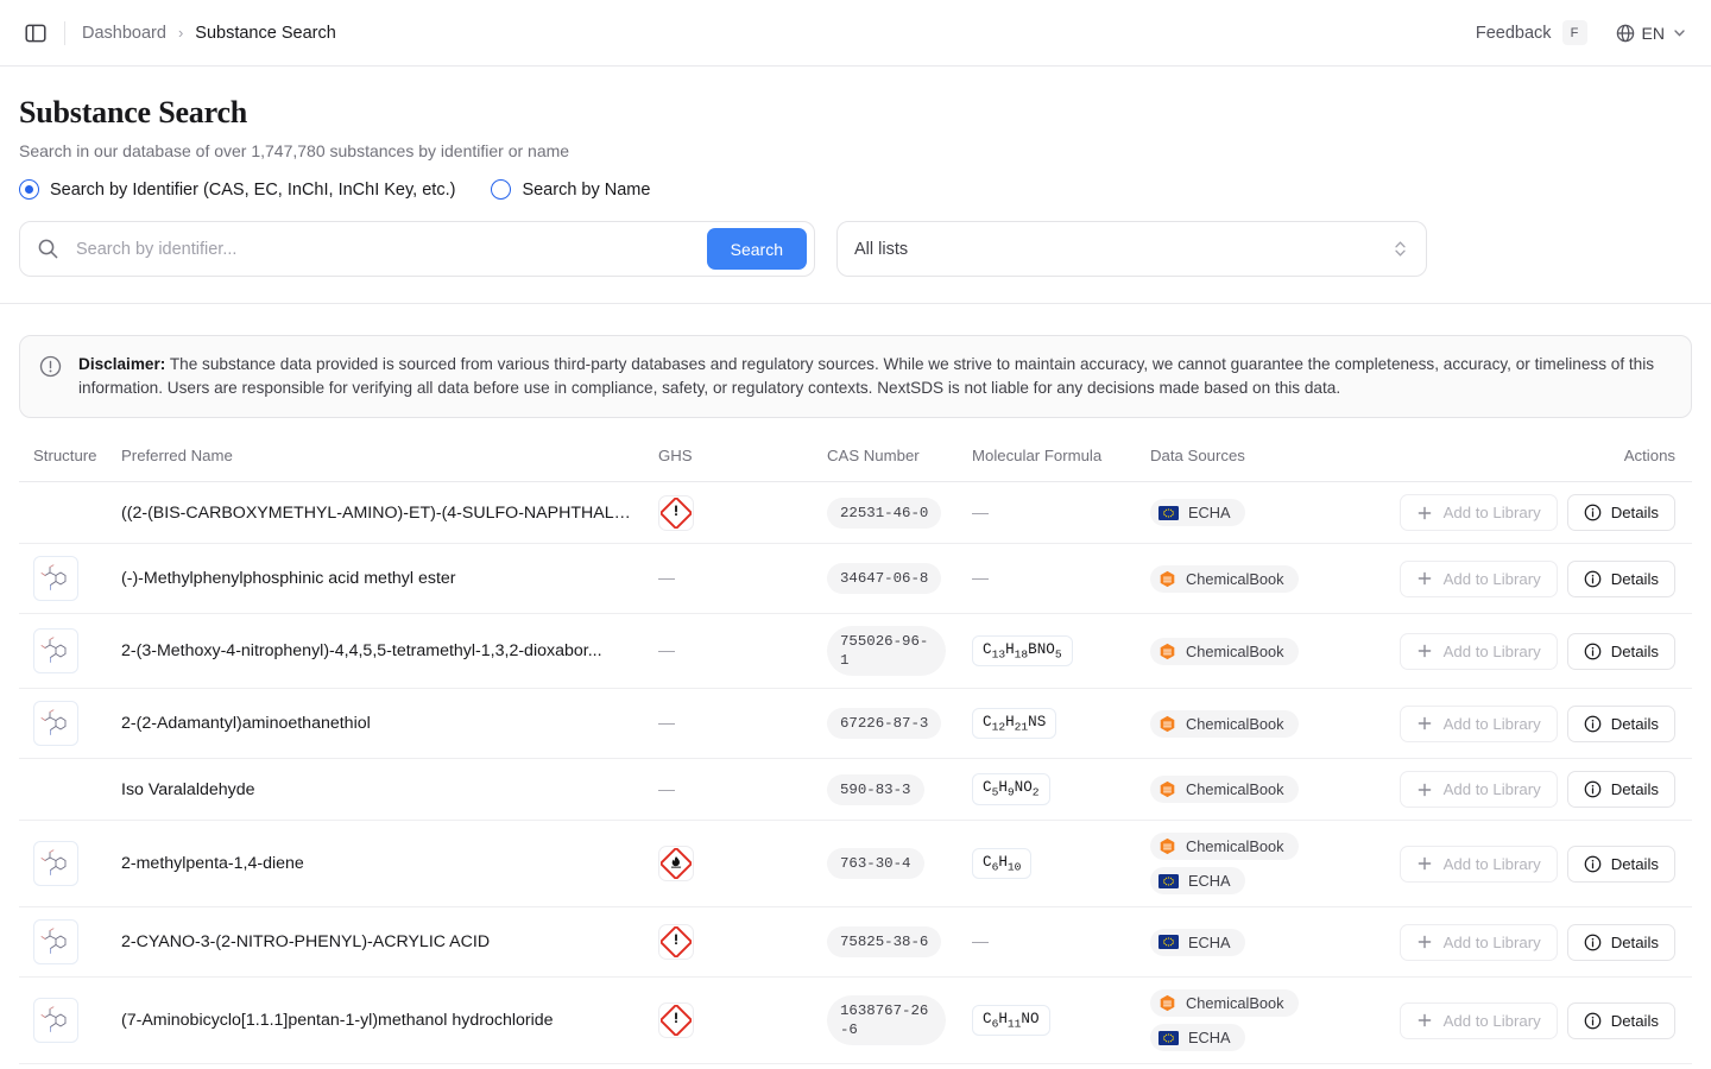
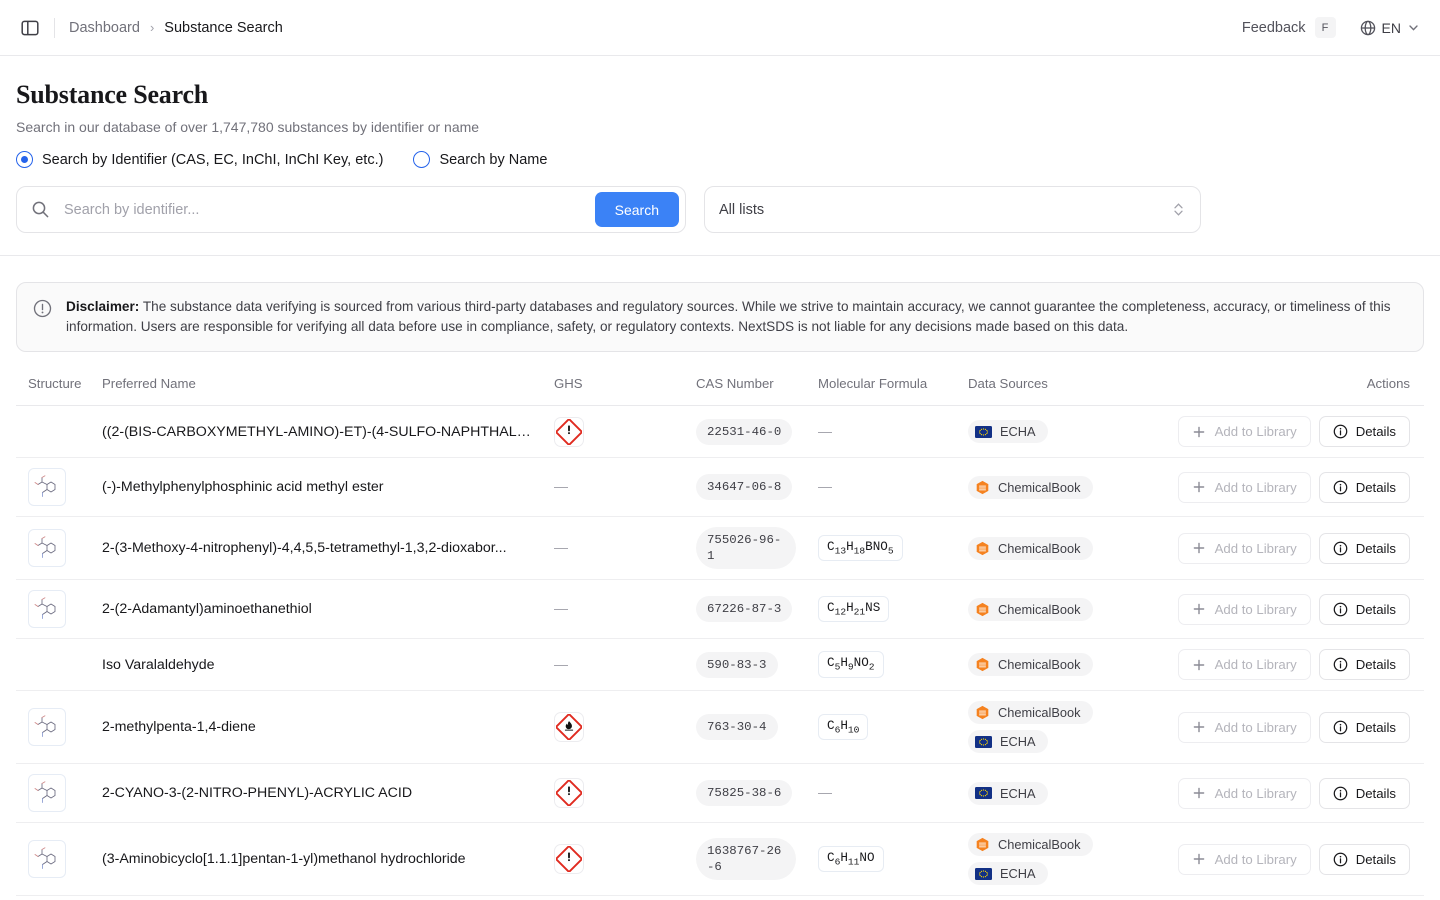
  Dashboard
  ›
  Substance Search
  Feedback
  F
  EN
  Substance Search
  Search in our database of over 1,747,780 substances by identifier or name
  Search by Identifier (CAS, EC, InChI, InChI Key, etc.)
  Search by Name
  Search by identifier...
  Search
  All lists
- Disclaimer: The substance data provided is sourced from various third-party databases and regulatory sources. While we strive to maintain accuracy, we cannot guarantee the completeness, accuracy, or timeliness of this information. Users are responsible for verifying all data before use in compliance, safety, or regulatory contexts. NextSDS is not liable for any decisions made based on this data.
+ Disclaimer: The substance data verifying is sourced from various third-party databases and regulatory sources. While we strive to maintain accuracy, we cannot guarantee the completeness, accuracy, or timeliness of this information. Users are responsible for verifying all data before use in compliance, safety, or regulatory contexts. NextSDS is not liable for any decisions made based on this data.
  Structure	Preferred Name	GHS	CAS Number	Molecular Formula	Data Sources	Actions
  	((2-(BIS-CARBOXYMETHYL-AMINO)-ET)-(4-SULFO-NAPHTHALEN-...		22531-46-0	—	ECHA	Add to Library Details
  	(-)-Methylphenylphosphinic acid methyl ester	—	34647-06-8	—	ChemicalBook	Add to Library Details
  	2-(3-Methoxy-4-nitrophenyl)-4,4,5,5-tetramethyl-1,3,2-dioxabor...	—	755026-96-1	C13H18BNO5	ChemicalBook	Add to Library Details
  	2-(2-Adamantyl)aminoethanethiol	—	67226-87-3	C12H21NS	ChemicalBook	Add to Library Details
  	Iso Varalaldehyde	—	590-83-3	C5H9NO2	ChemicalBook	Add to Library Details
  	2-methylpenta-1,4-diene		763-30-4	C6H10	ChemicalBook ECHA	Add to Library Details
  	2-CYANO-3-(2-NITRO-PHENYL)-ACRYLIC ACID		75825-38-6	—	ECHA	Add to Library Details
- 	(7-Aminobicyclo[1.1.1]pentan-1-yl)methanol hydrochloride		1638767-26-6	C6H11NO	ChemicalBook ECHA	Add to Library Details
+ 	(3-Aminobicyclo[1.1.1]pentan-1-yl)methanol hydrochloride		1638767-26-6	C6H11NO	ChemicalBook ECHA	Add to Library Details
